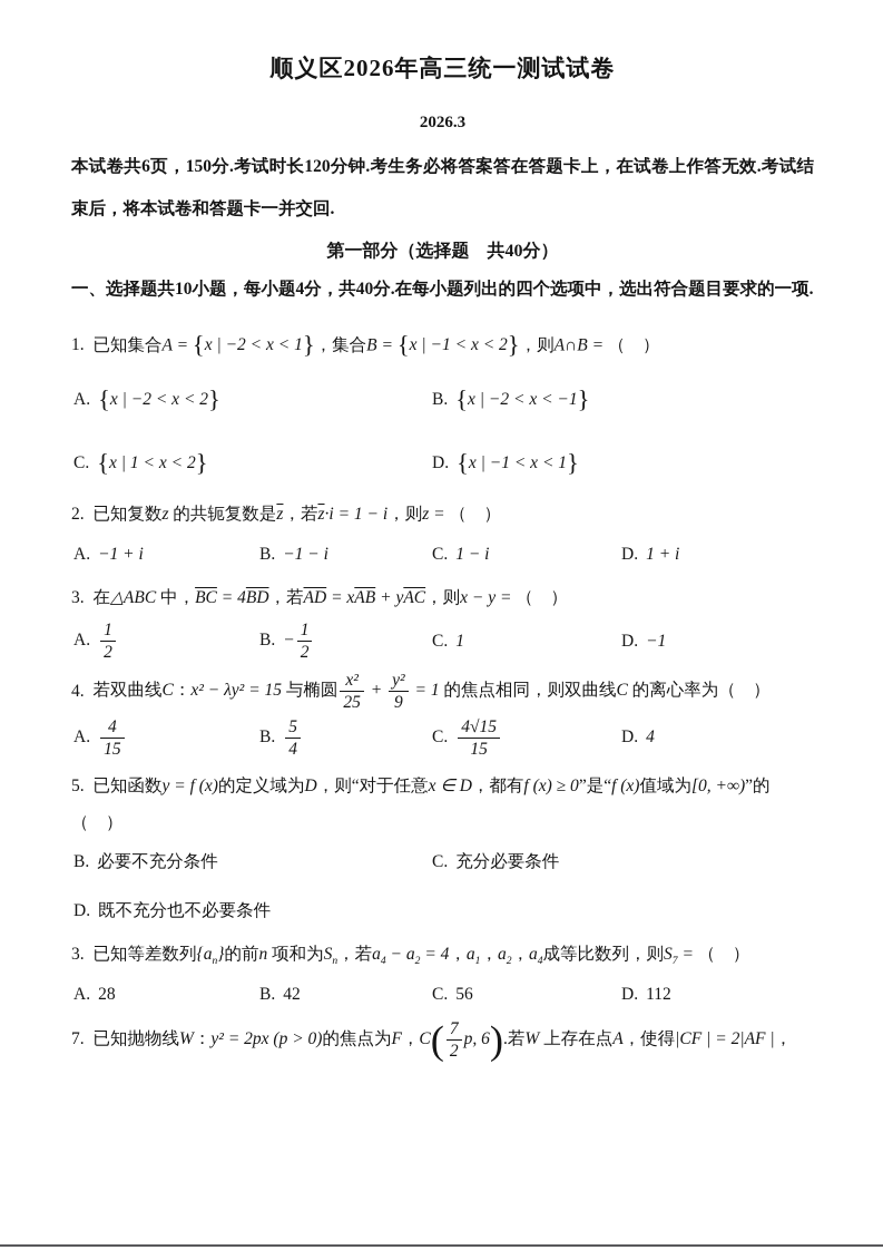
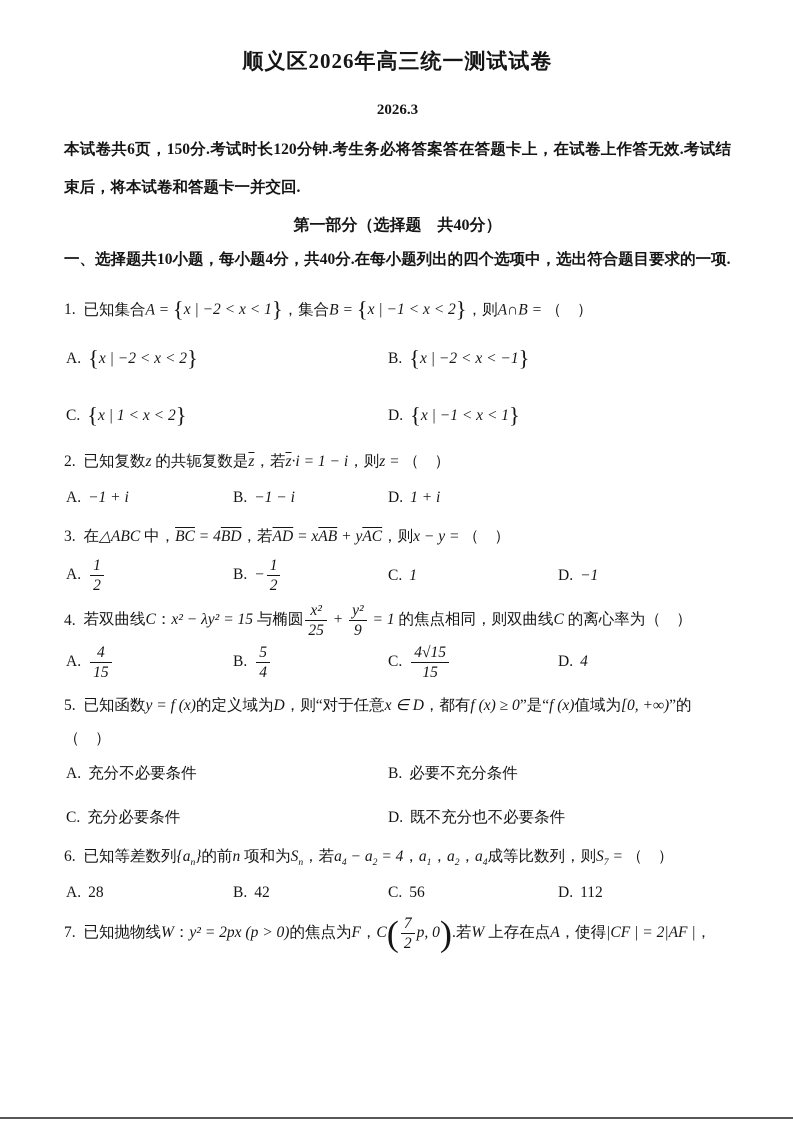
  顺义区2026年高三统一测试试卷
  2026.3
  本试卷共6页，150分.考试时长120分钟.考生务必将答案答在答题卡上，在试卷上作答无效.考试结束后，将本试卷和答题卡一并交回.
  第一部分（选择题 共40分）
  一、选择题共10小题，每小题4分，共40分.在每小题列出的四个选项中，选出符合题目要求的一项.
  1. 已知集合A = {x | −2 < x < 1}，集合B = {x | −1 < x < 2}，则A∩B = （ ）
  A. {x | −2 < x < 2}
  B. {x | −2 < x < −1}
  C. {x | 1 < x < 2}
  D. {x | −1 < x < 1}
  2. 已知复数z 的共轭复数是z，若z·i = 1 − i，则z = （ ）
  A. −1 + i
  B. −1 − i
- C. 1 − i
  D. 1 + i
  3. 在△ABC 中，BC = 4BD，若AD = xAB + yAC，则x − y = （ ）
  A.
  1
  2
  B. −
  1
  2
  C. 1
  D. −1
  4. 若双曲线C：x² − λy² = 15 与椭圆
  x²
  25
  +
  y²
  9
  = 1 的焦点相同，则双曲线C 的离心率为（ ）
  A.
  4
  15
  B.
  5
  4
  C.
  4√15
  15
  D. 4
  5. 已知函数y = f (x)的定义域为D，则“对于任意x ∈ D，都有f (x) ≥ 0”是“f (x)值域为[0, +∞)”的（ ）
+ A. 充分不必要条件
  B. 必要不充分条件
  C. 充分必要条件
  D. 既不充分也不必要条件
- 3. 已知等差数列{an}的前n 项和为Sn，若a4 − a2 = 4，a1，a2，a4成等比数列，则S7 = （ ）
+ 6. 已知等差数列{an}的前n 项和为Sn，若a4 − a2 = 4，a1，a2，a4成等比数列，则S7 = （ ）
  A. 28
  B. 42
  C. 56
  D. 112
  7. 已知抛物线W：y² = 2px (p > 0)的焦点为F，C(
  7
  2
- p, 6).若W 上存在点A，使得|CF | = 2|AF |，
+ p, 0).若W 上存在点A，使得|CF | = 2|AF |，
